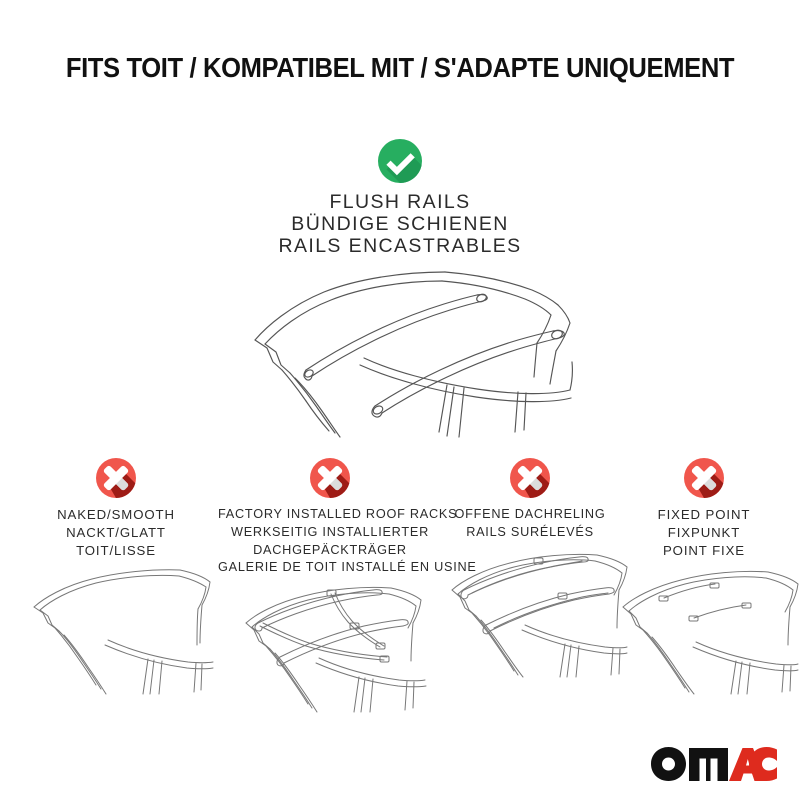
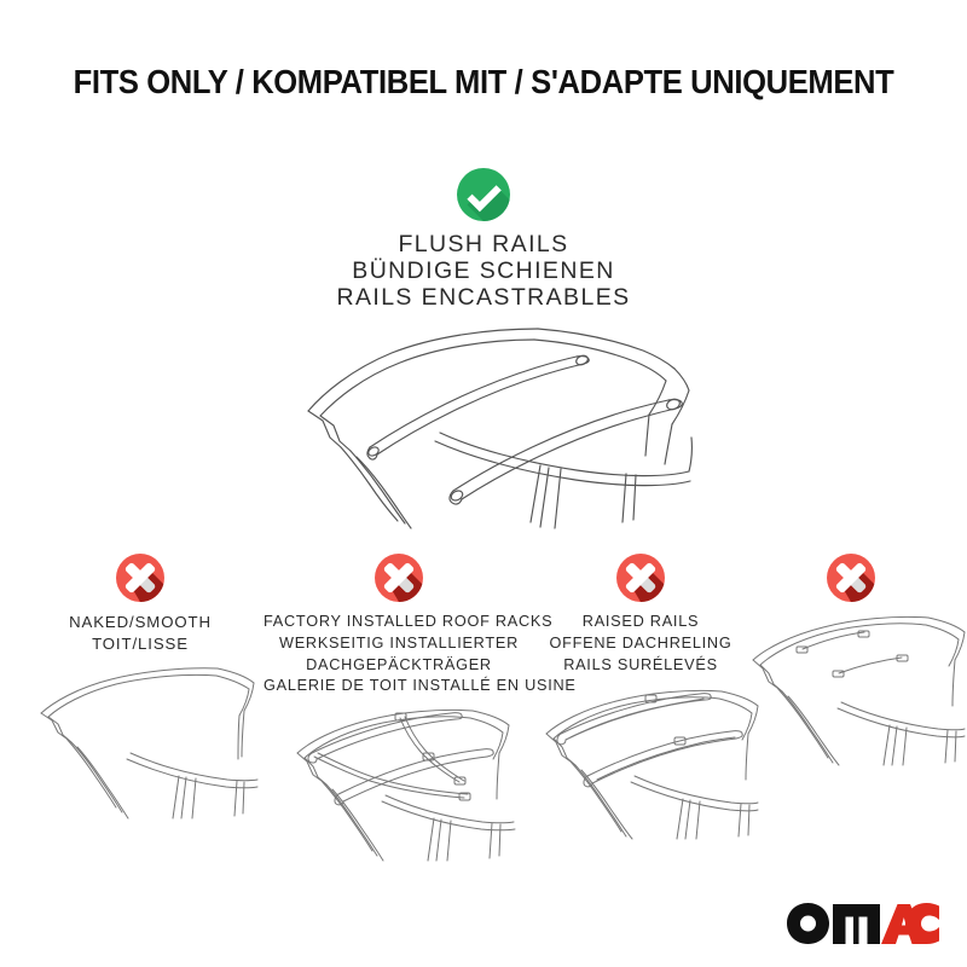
- FITS TOIT / KOMPATIBEL MIT / S'ADAPTE UNIQUEMENT
+ FITS ONLY / KOMPATIBEL MIT / S'ADAPTE UNIQUEMENT
  FLUSH RAILS
  BÜNDIGE SCHIENEN
  RAILS ENCASTRABLES
  NAKED/SMOOTH
- NACKT/GLATT
  TOIT/LISSE
  FACTORY INSTALLED ROOF RAC
  WERKSEITIG INSTALLIERTER
  DACHGEPÄCKTRÄGER
  GALERIE DE TOIT INSTALLÉ EN U
+ RAISED RAILS
  OFFENE DACHRELING
  RAILS SURÉLEVÉS
- FIXED POINT
- FIXPUNKT
- POINT FIXE
